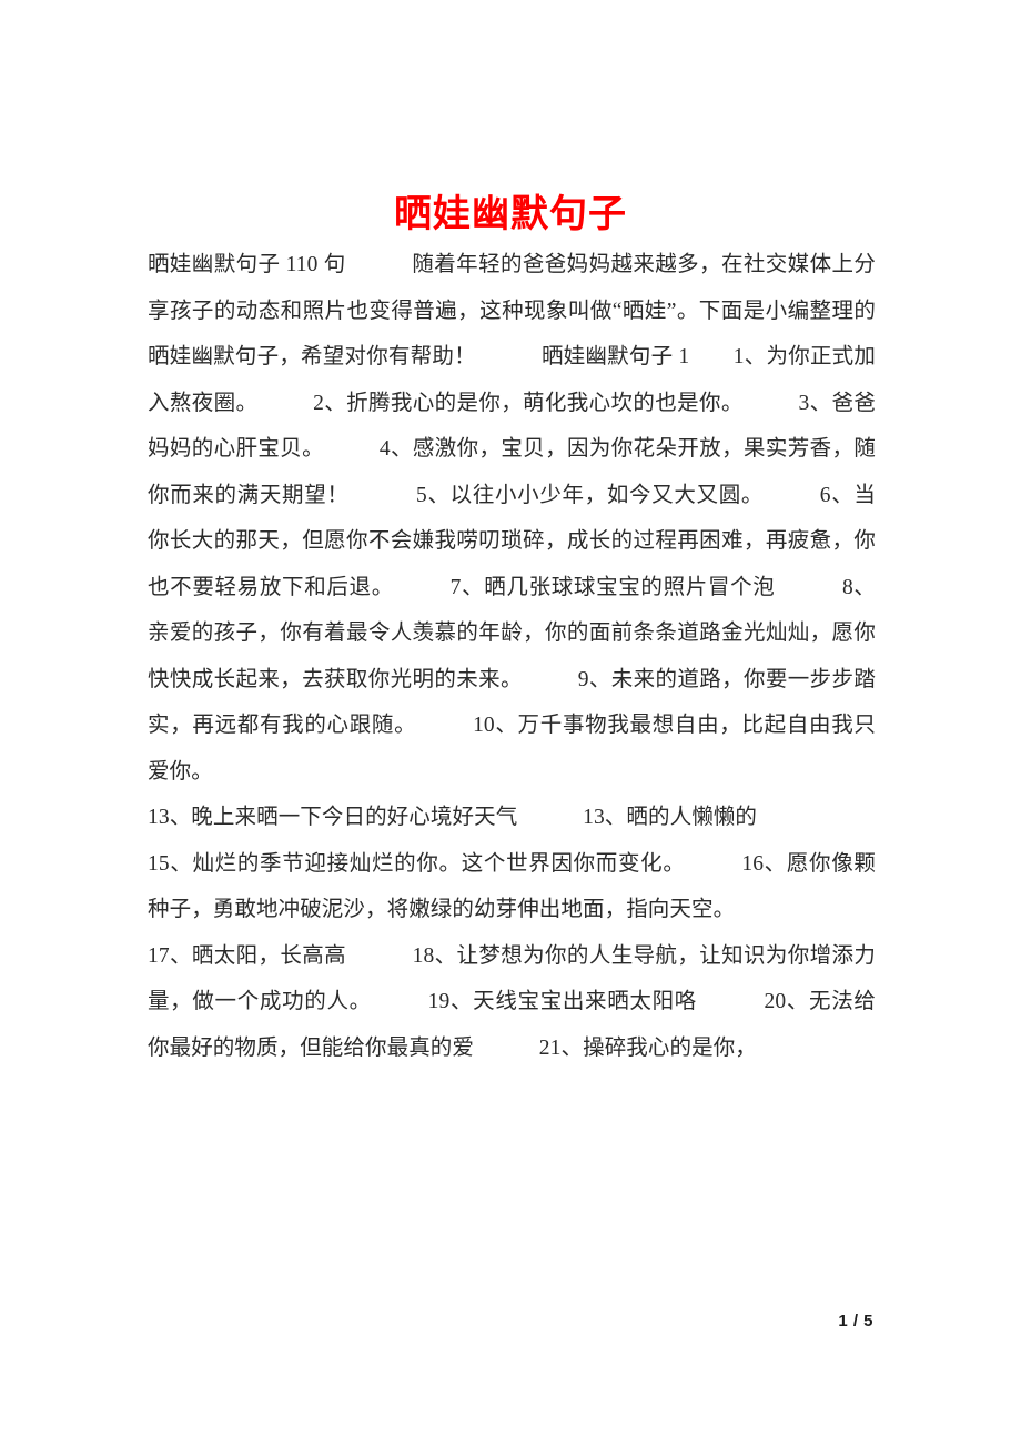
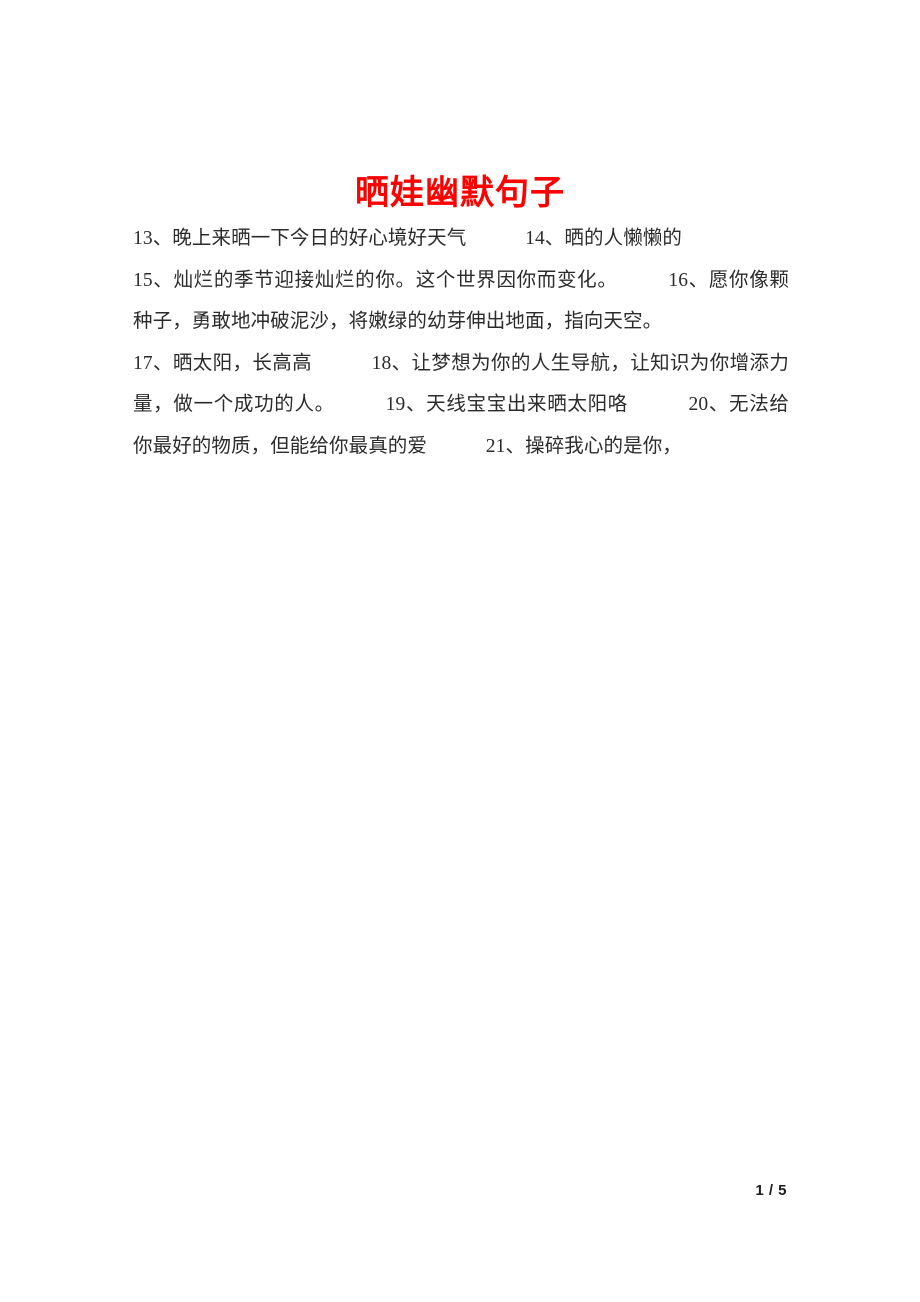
  晒娃幽默句子
- 晒娃幽默句子 110 句 随着年轻的爸爸妈妈越来越多，在社交媒体上分享孩子的动态和照片也变得普遍，这种现象叫做“晒娃”。下面是小编整理的晒娃幽默句子，希望对你有帮助！ 晒娃幽默句子 1 1、为你正式加入熬夜圈。 2、折腾我心的是你，萌化我心坎的也是你。 3、爸爸妈妈的心肝宝贝。 4、感激你，宝贝，因为你花朵开放，果实芳香，随你而来的满天期望！ 5、以往小小少年，如今又大又圆。 6、当你长大的那天，但愿你不会嫌我唠叨琐碎，成长的过程再困难，再疲惫，你也不要轻易放下和后退。 7、晒几张球球宝宝的照片冒个泡 8、亲爱的孩子，你有着最令人羡慕的年龄，你的面前条条道路金光灿灿，愿你快快成长起来，去获取你光明的未来。 9、未来的道路，你要一步步踏实，再远都有我的心跟随。 10、万千事物我最想自由，比起自由我只爱你。
- 13、晚上来晒一下今日的好心境好天气 13、晒的人懒懒的
+ 13、晚上来晒一下今日的好心境好天气 14、晒的人懒懒的
  15、灿烂的季节迎接灿烂的你。这个世界因你而变化。 16、愿你像颗种子，勇敢地冲破泥沙，将嫩绿的幼芽伸出地面，指向天空。
  17、晒太阳，长高高 18、让梦想为你的人生导航，让知识为你增添力量，做一个成功的人。 19、天线宝宝出来晒太阳咯 20、无法给你最好的物质，但能给你最真的爱 21、操碎我心的是你，
  1 / 5
